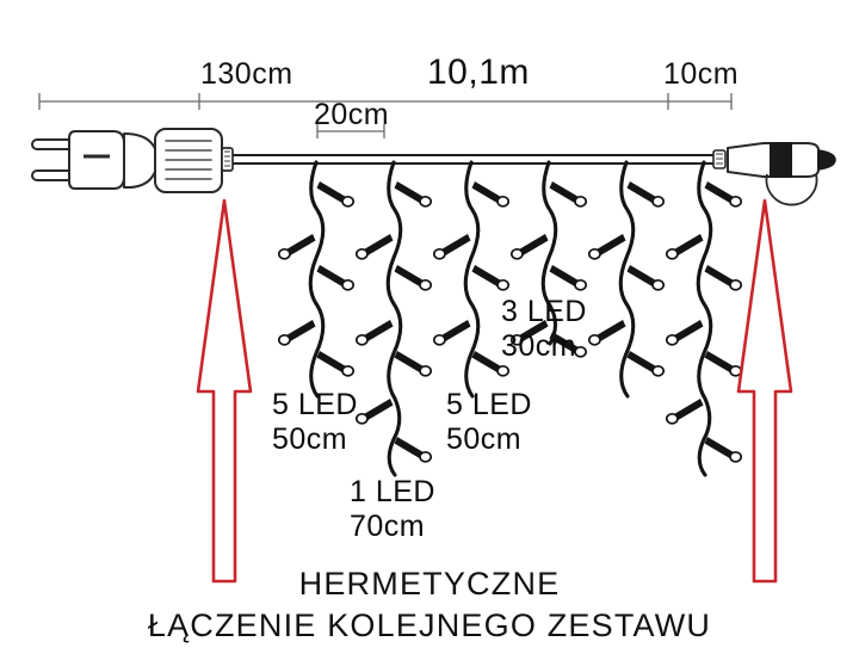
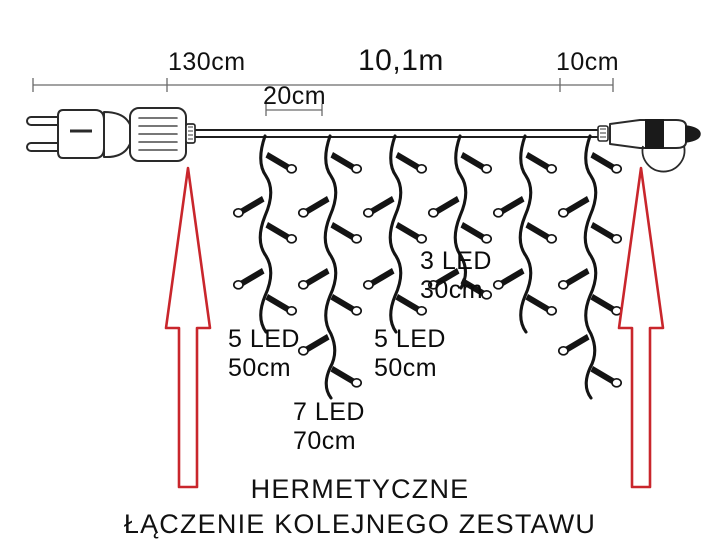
  130cm
  10,1m
  10cm
  20cm
  3 LED
  30cm
  5 LED
  50cm
  5 LED
  50cm
- 1 LED
+ 7 LED
  70cm
  HERMETYCZNE
  ŁĄCZENIE KOLEJNEGO ZESTAWU
